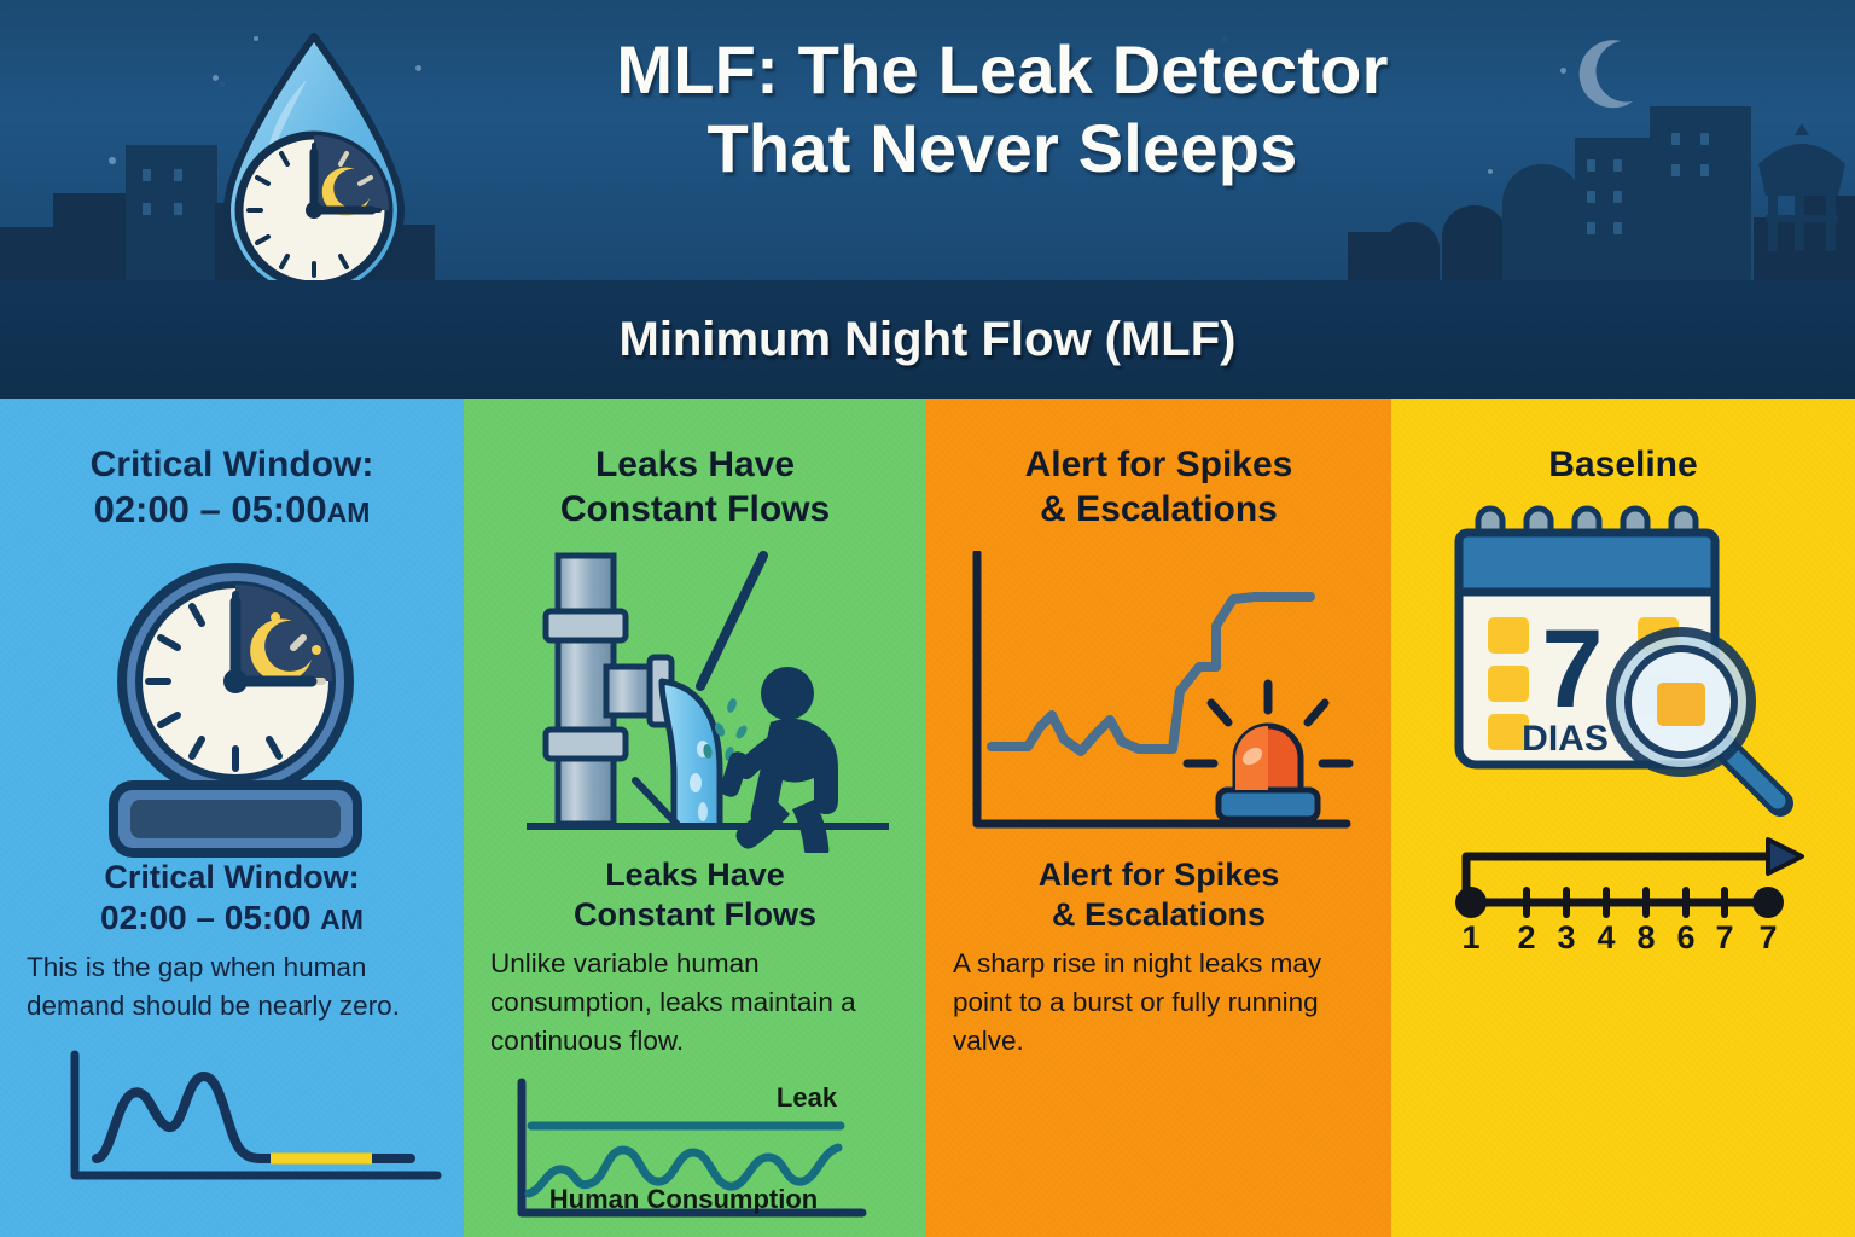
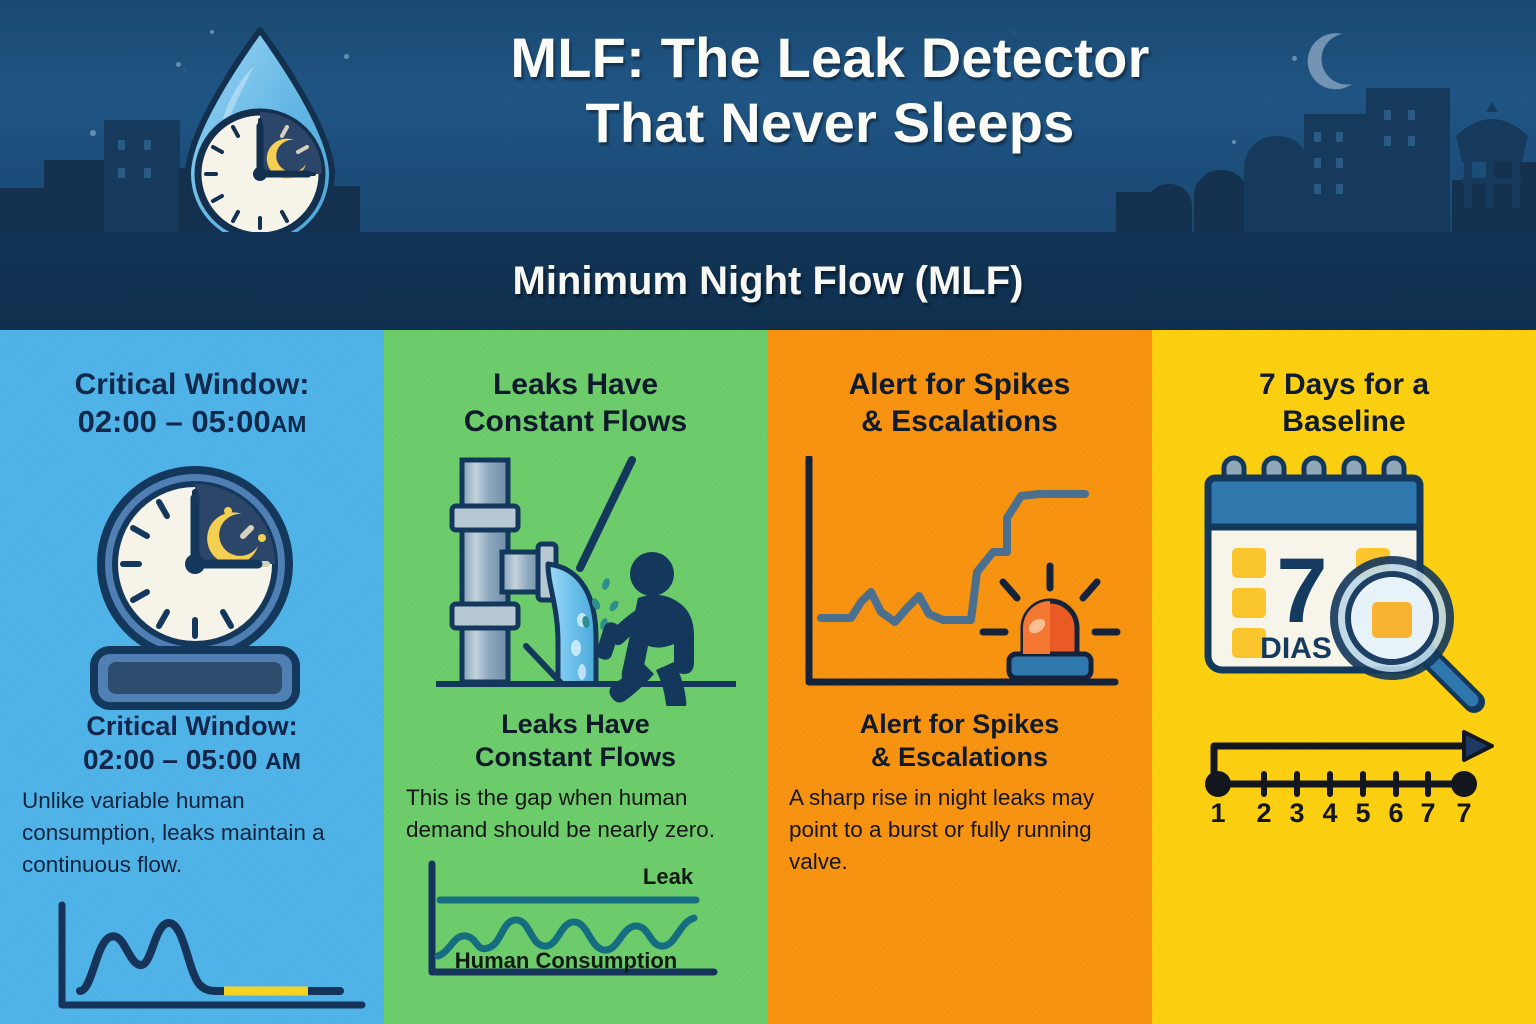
  MLF: The Leak Detector
  That Never Sleeps
  Minimum Night Flow (MLF)
  Critical Window:
  02:00 – 05:00AM
  Critical Window:
  02:00 – 05:00 AM
- This is the gap when human demand should be nearly zero.
+ Unlike variable human consumption, leaks maintain a continuous flow.
  Leaks Have
  Constant Flows
  Leaks Have
  Constant Flows
- Unlike variable human consumption, leaks maintain a continuous flow.
+ This is the gap when human demand should be nearly zero.
  Leak
  Human Consumption
  Alert for Spikes
  & Escalations
  Alert for Spikes
  & Escalations
  A sharp rise in night leaks may point to a burst or fully running valve.
+ 7 Days for a
  Baseline
  7
  DIAS
  1
  2
  3
  4
- 8
+ 5
  6
  7
  7
